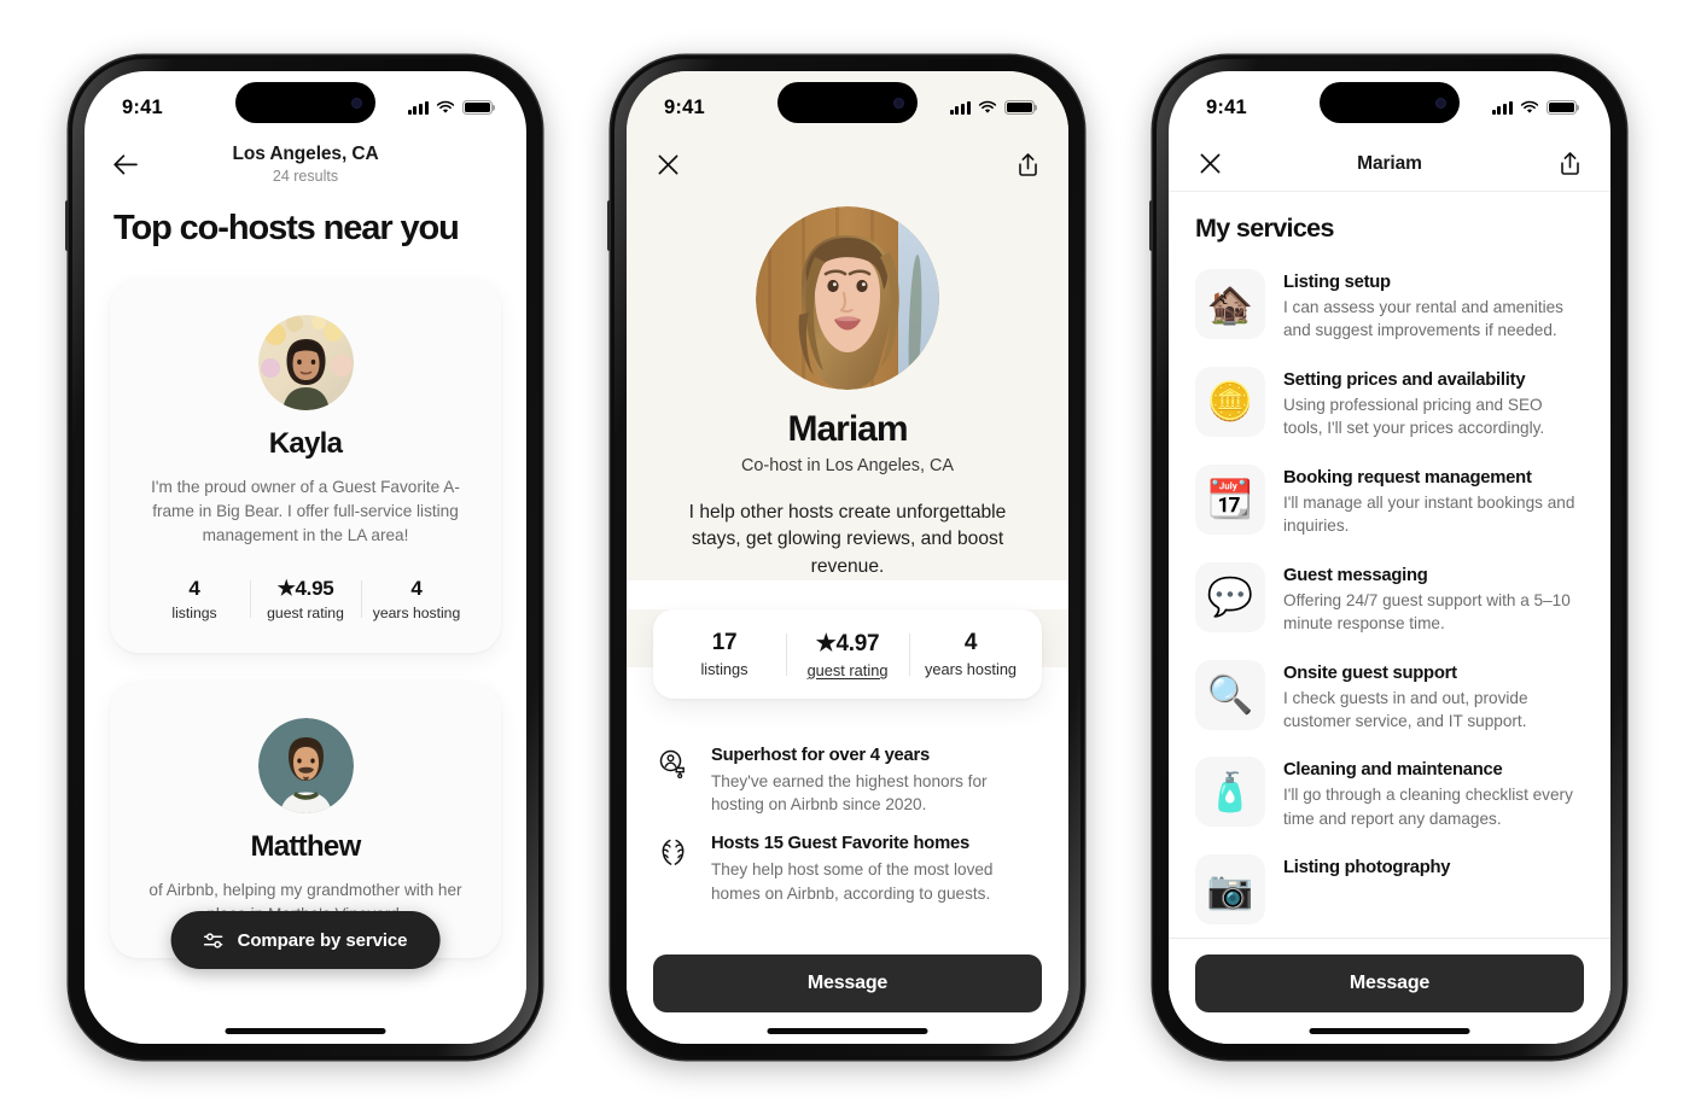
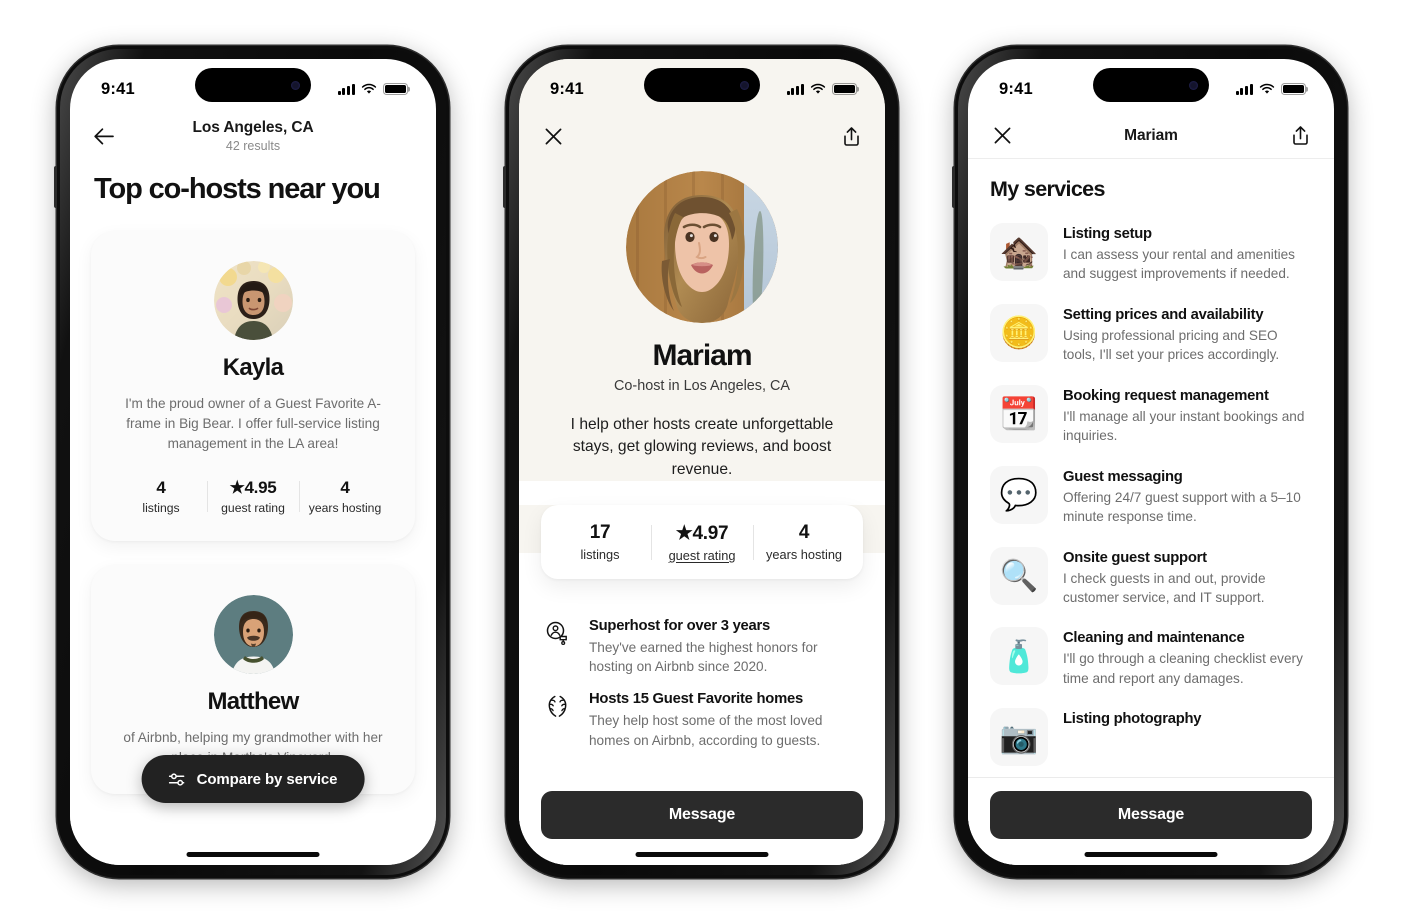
  9:41
  Los Angeles, CA
- 24 results
+ 42 results
  Top co-hosts near you
  Kayla
  I'm the proud owner of a Guest Favorite A-frame in Big Bear. I offer full-service listing management in the LA area!
  4
  listings
  ★4.95
  guest rating
  4
  years hosting
  Matthew
  Compare by service
  9:41
  Mariam
  Co-host in Los Angeles, CA
  I help other hosts create unforgettable stays, get glowing reviews, and boost revenue.
  17
  listings
  ★4.97
  guest rating
  4
  years hosting
- Superhost for over 4 years
+ Superhost for over 3 years
  They've earned the highest honors for hosting on Airbnb since 2020.
  Hosts 15 Guest Favorite homes
  They help host some of the most loved homes on Airbnb, according to guests.
  Message
  9:41
  Mariam
  My services
  🏚️
  Listing setup
  I can assess your rental and amenities and suggest improvements if needed.
  🪙
  Setting prices and availability
  Using professional pricing and SEO tools, I'll set your prices accordingly.
  📆
  Booking request management
  I'll manage all your instant bookings and inquiries.
  💬
  Guest messaging
  Offering 24/7 guest support with a 5–10 minute response time.
  🔍
  Onsite guest support
  I check guests in and out, provide customer service, and IT support.
  🧴
  Cleaning and maintenance
  I'll go through a cleaning checklist every time and report any damages.
  📷
  Listing photography
  Message
